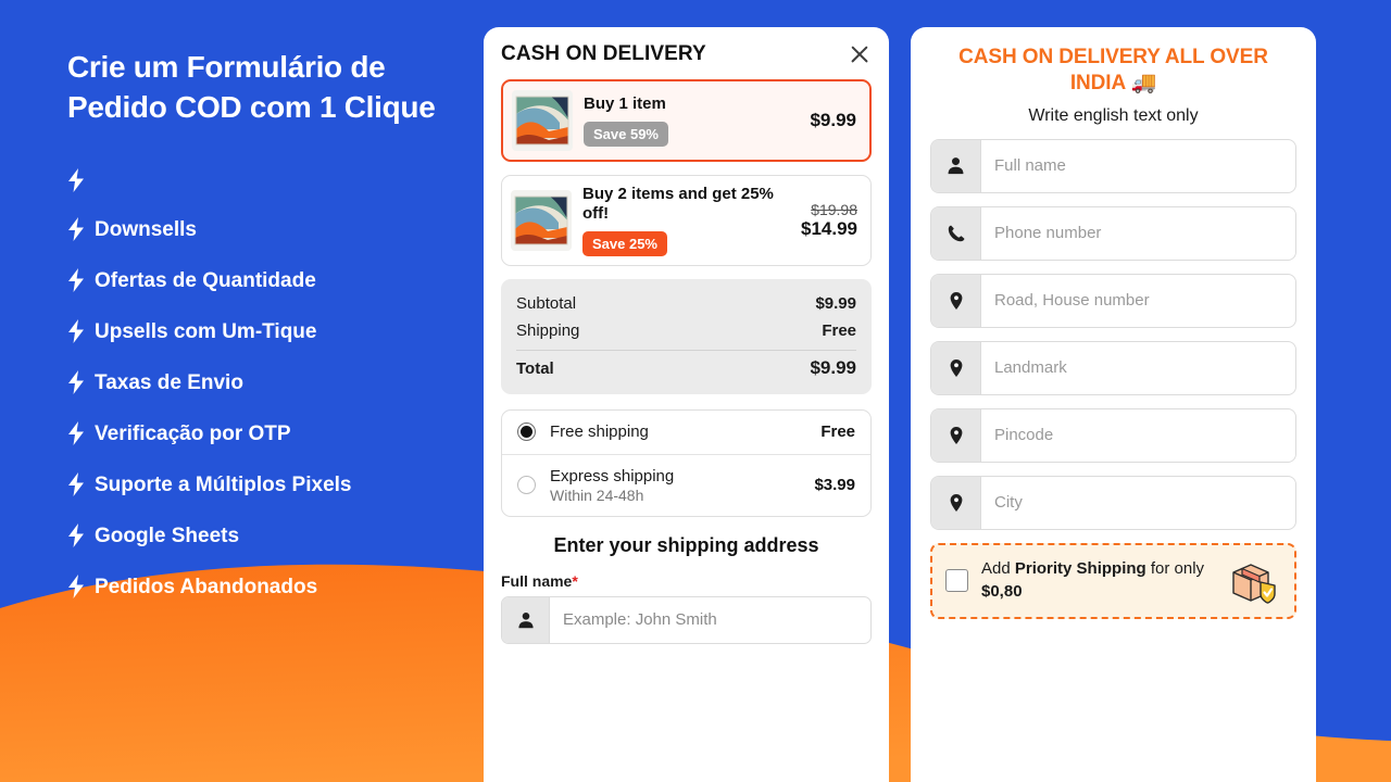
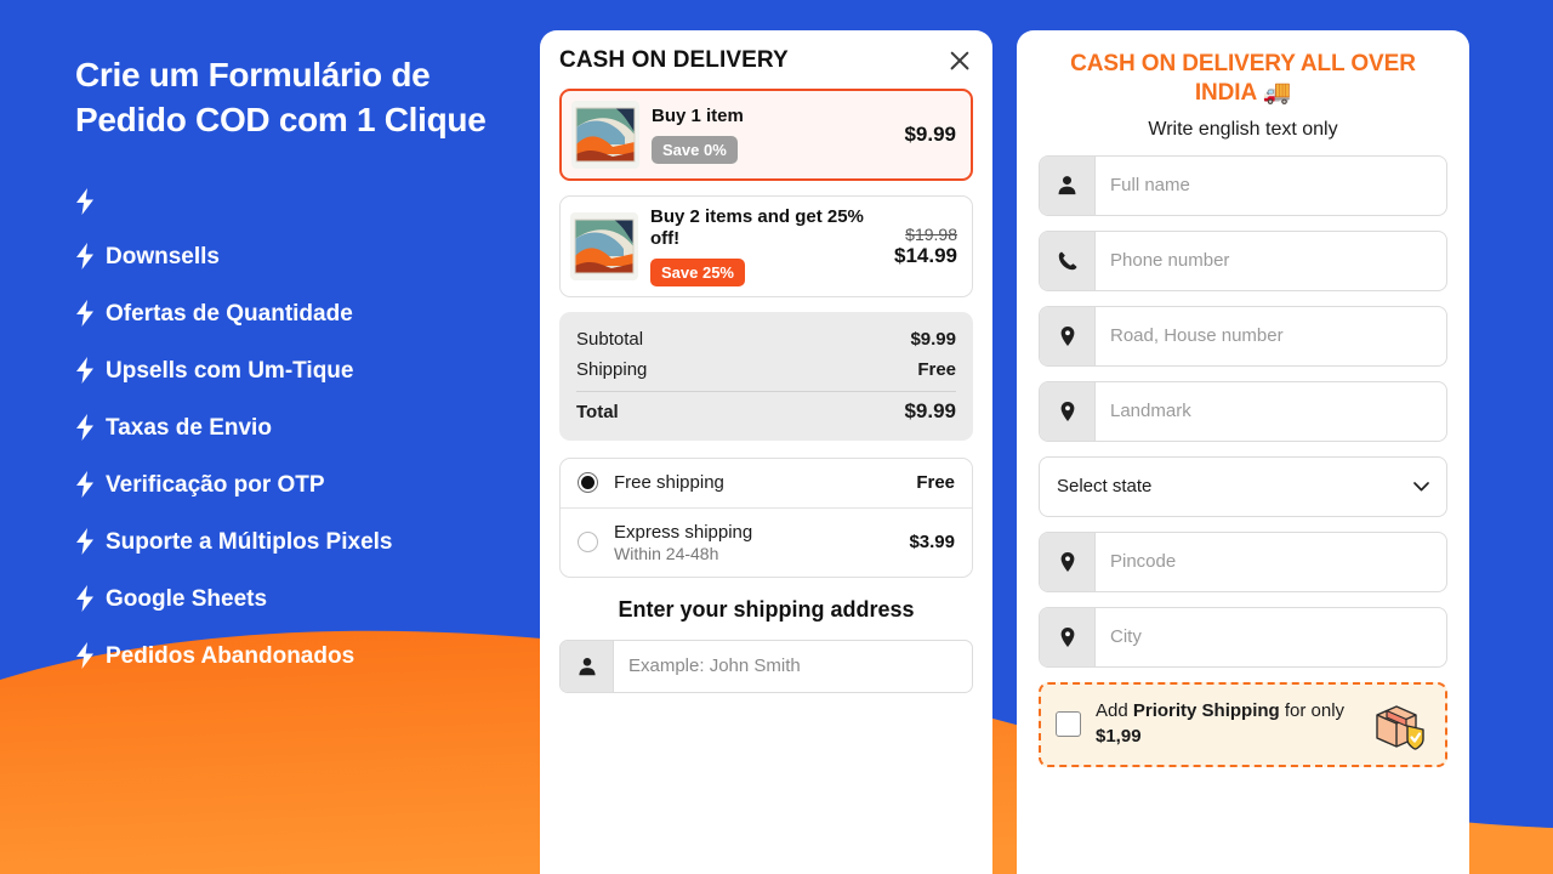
  Crie um Formulário de Pedido COD com 1 Clique
  Downsells
  Ofertas de Quantidade
  Upsells com Um-Tique
  Taxas de Envio
  Verificação por OTP
  Suporte a Múltiplos Pixels
  Google Sheets
  Pedidos Abandonados
  CASH ON DELIVERY
  Buy 1 item
- Save 59%
+ Save 0%
  $9.99
  Buy 2 items and get 25% off!
  Save 25%
  $19.98
  $14.99
  Subtotal
  $9.99
  Shipping
  Free
  Total
  $9.99
  Free shipping
  Free
  Express shipping
  Within 24-48h
  $3.99
  Enter your shipping address
- Full name*
  Example: John Smith
  CASH ON DELIVERY ALL OVER INDIA 🚚
  Write english text only
  Full name
  Phone number
  Road, House number
  Landmark
+ Select state
  Pincode
  City
- Add Priority Shipping for only $0,80
+ Add Priority Shipping for only $1,99
